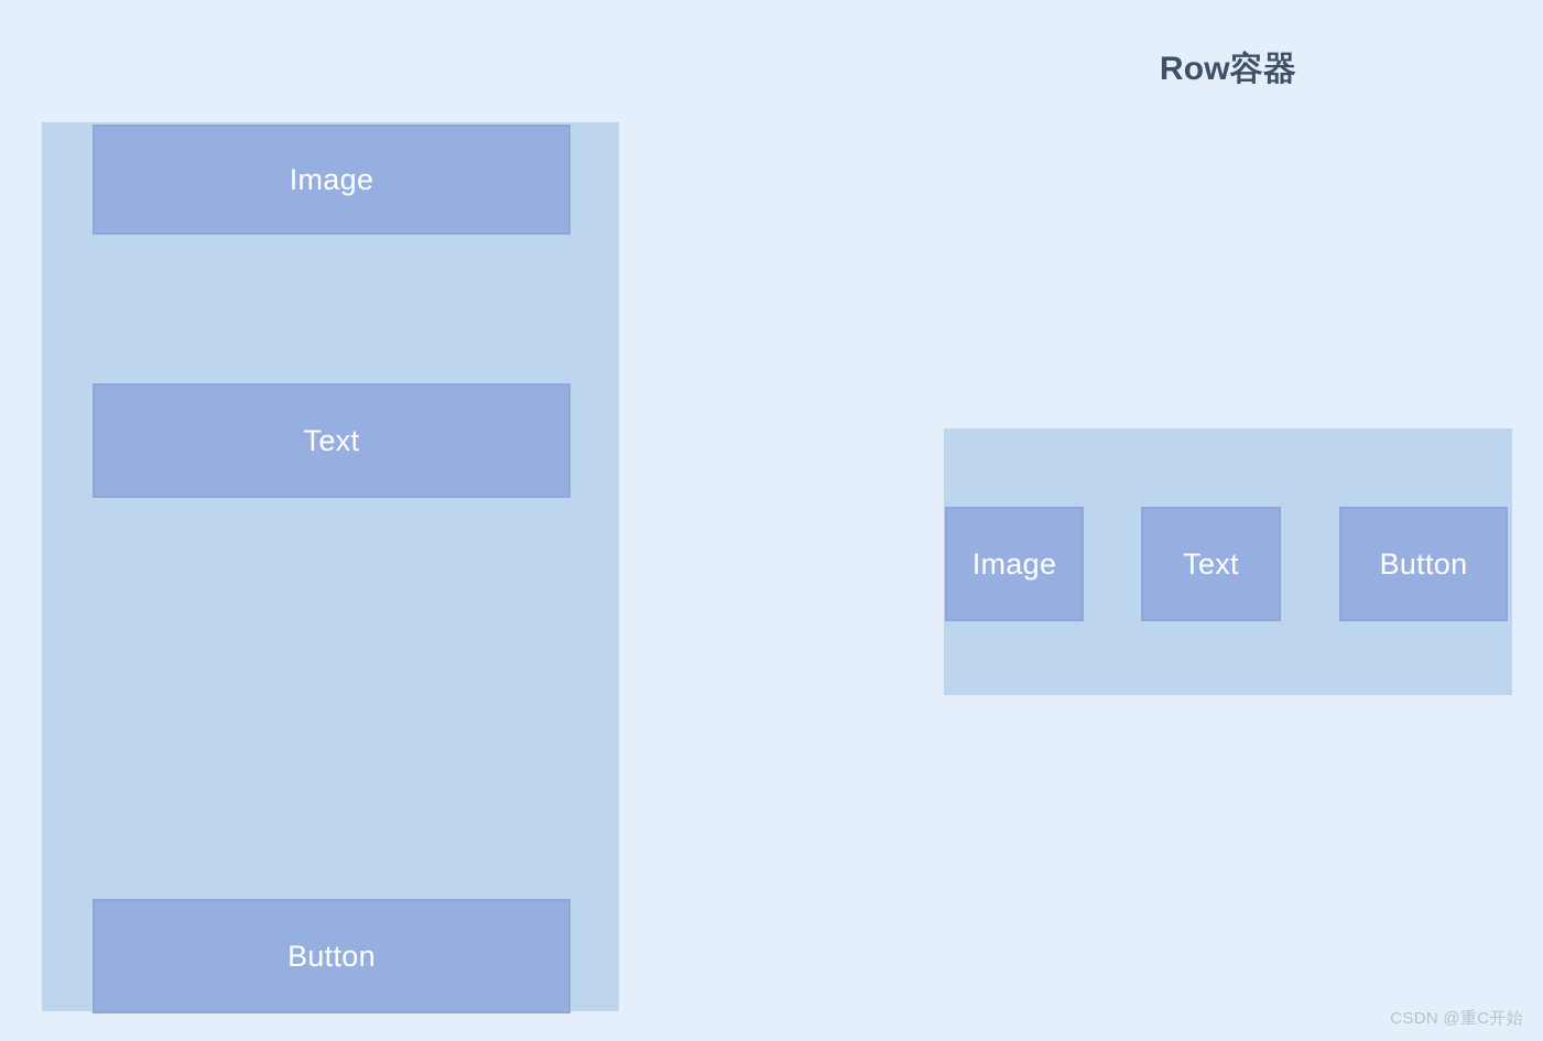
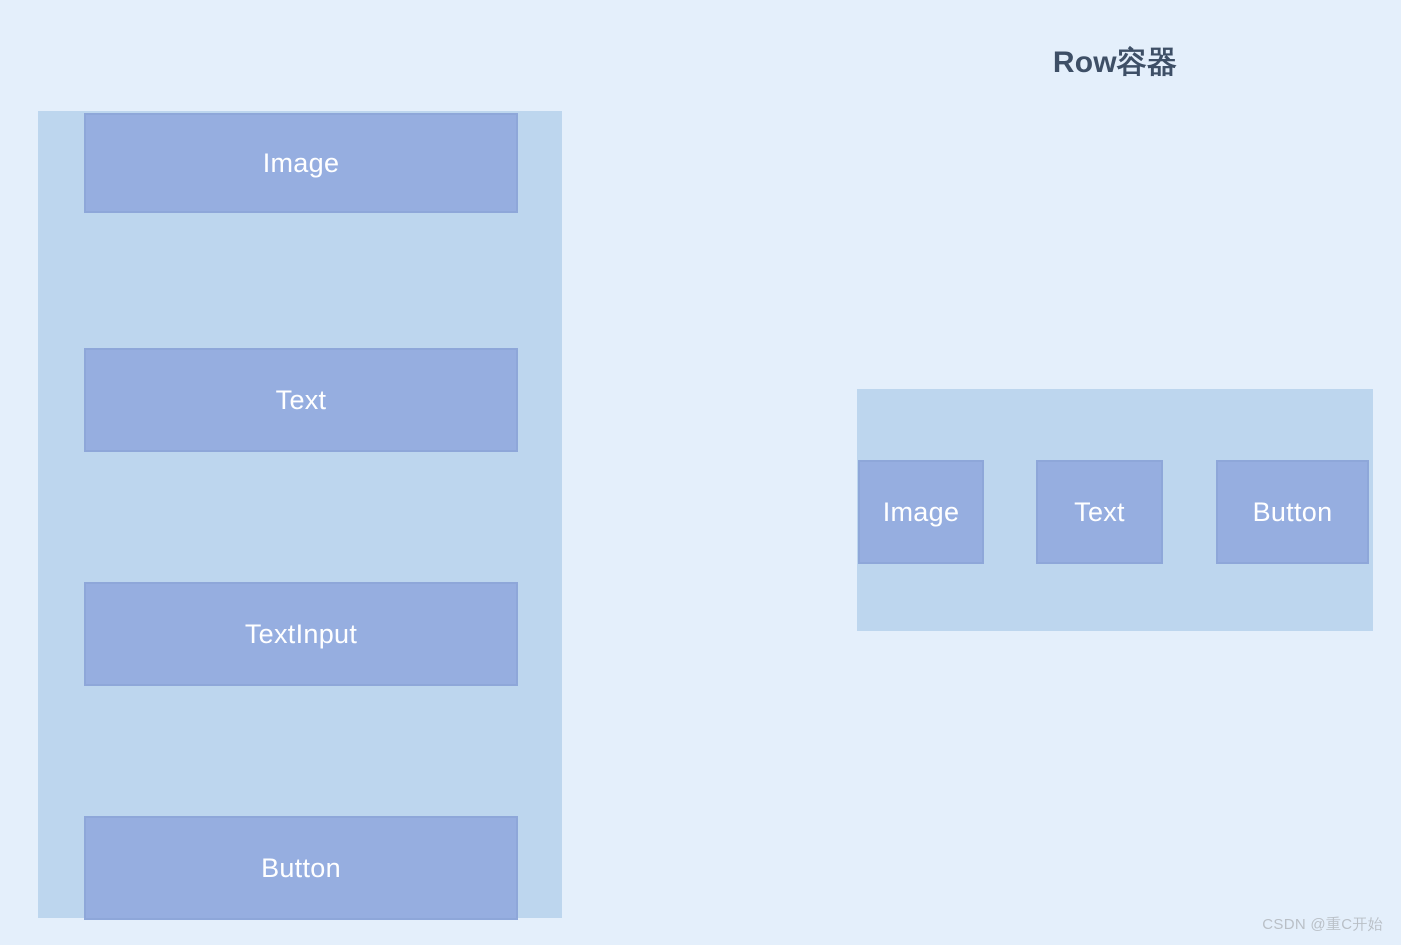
  Image
  Text
+ TextInput
  Button
  Row容器
  Image
  Text
  Button
  CSDN @重C开始
